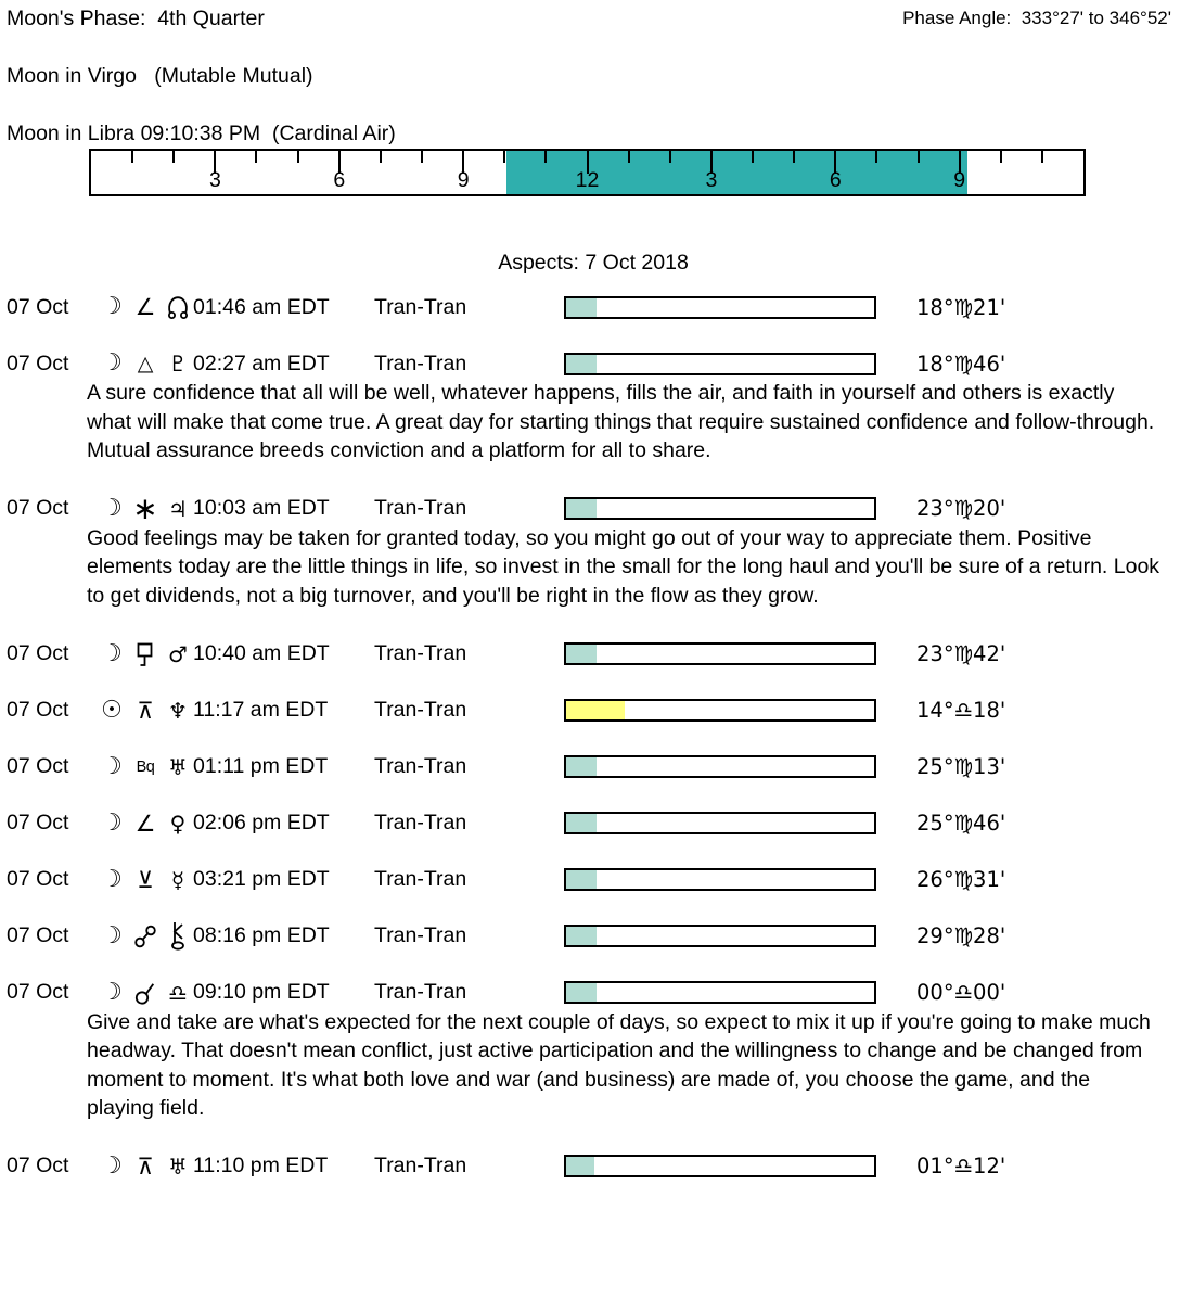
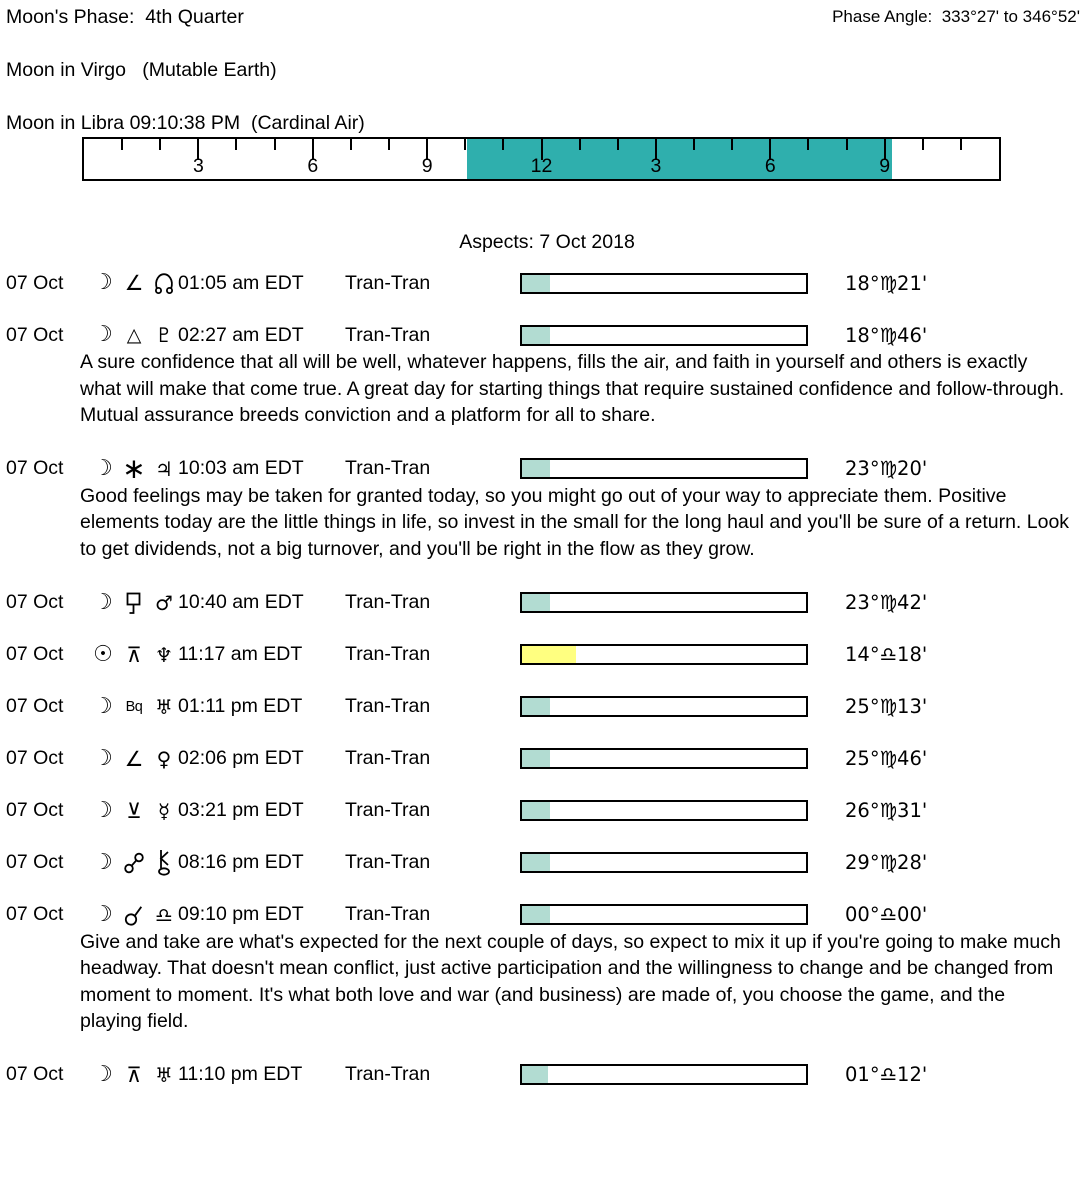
  Moon's Phase: 4th Quarter
  Phase Angle: 333°27' to 346°52'
- Moon in Virgo (Mutable Mutual)
+ Moon in Virgo (Mutable Earth)
  Moon in Libra 09:10:38 PM (Cardinal Air)
  3
  6
  9
  12
  3
  6
  9
  Aspects: 7 Oct 2018
  07 Oct
  ☽
  ∠
- 01:46 am EDT
+ 01:05 am EDT
  Tran-Tran
  18°♍21'
  07 Oct
  ☽
  △
  ♇
  02:27 am EDT
  Tran-Tran
  18°♍46'
  A sure confidence that all will be well, whatever happens, fills the air, and faith in yourself and others is exactly what will make that come true. A great day for starting things that require sustained confidence and follow-through. Mutual assurance breeds conviction and a platform for all to share.
  07 Oct
  ☽
  ∗
  ♃
  10:03 am EDT
  Tran-Tran
  23°♍20'
  Good feelings may be taken for granted today, so you might go out of your way to appreciate them. Positive elements today are the little things in life, so invest in the small for the long haul and you'll be sure of a return. Look to get dividends, not a big turnover, and you'll be right in the flow as they grow.
  07 Oct
  ☽
  ♂
  10:40 am EDT
  Tran-Tran
  23°♍42'
  07 Oct
  ☉
  ⊼
  ♆
  11:17 am EDT
  Tran-Tran
  14°♎18'
  07 Oct
  ☽
  Bq
  ♅
  01:11 pm EDT
  Tran-Tran
  25°♍13'
  07 Oct
  ☽
  ∠
  ♀
  02:06 pm EDT
  Tran-Tran
  25°♍46'
  07 Oct
  ☽
  ⊻
  ☿
  03:21 pm EDT
  Tran-Tran
  26°♍31'
  07 Oct
  ☽
  08:16 pm EDT
  Tran-Tran
  29°♍28'
  07 Oct
  ☽
  ♎
  09:10 pm EDT
  Tran-Tran
  00°♎00'
  Give and take are what's expected for the next couple of days, so expect to mix it up if you're going to make much headway. That doesn't mean conflict, just active participation and the willingness to change and be changed from moment to moment. It's what both love and war (and business) are made of, you choose the game, and the playing field.
  07 Oct
  ☽
  ⊼
  ♅
  11:10 pm EDT
  Tran-Tran
  01°♎12'
